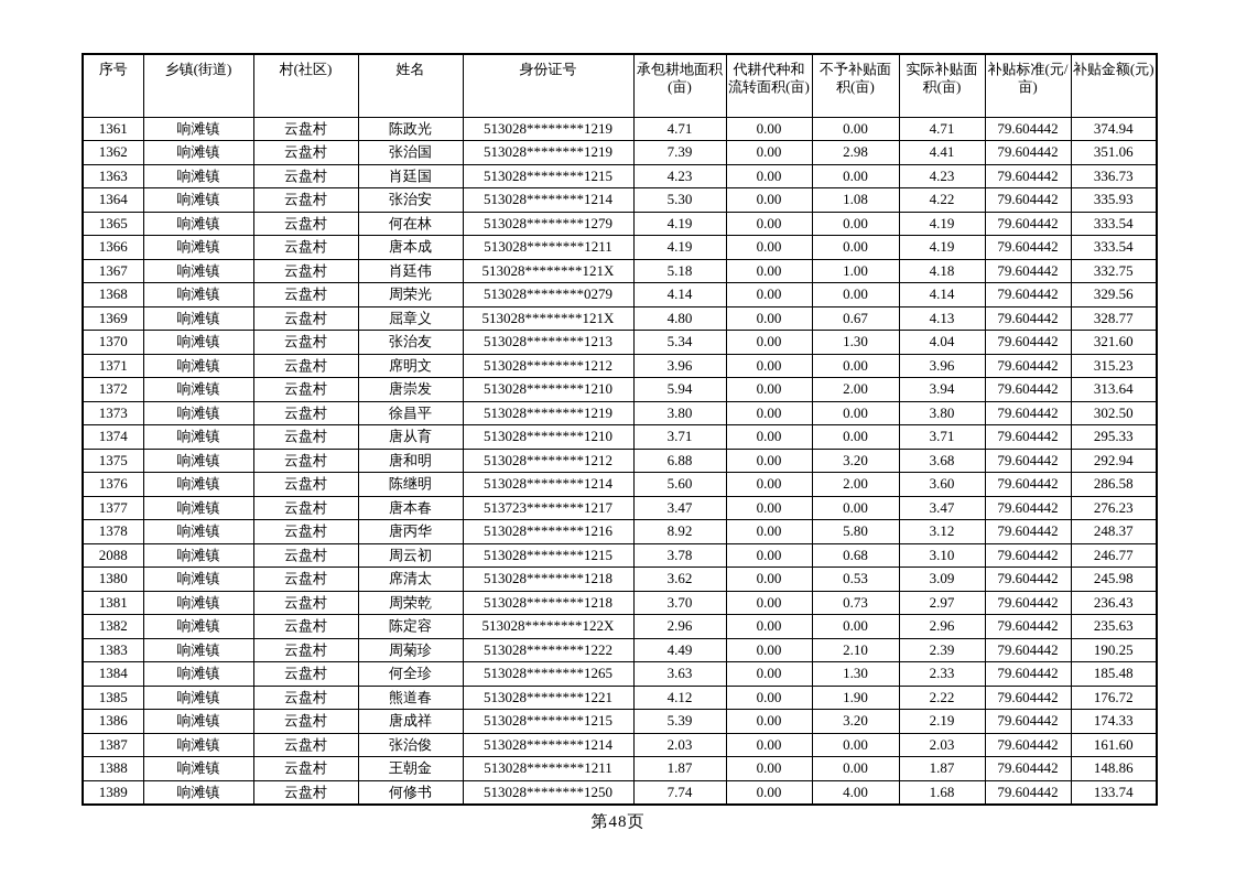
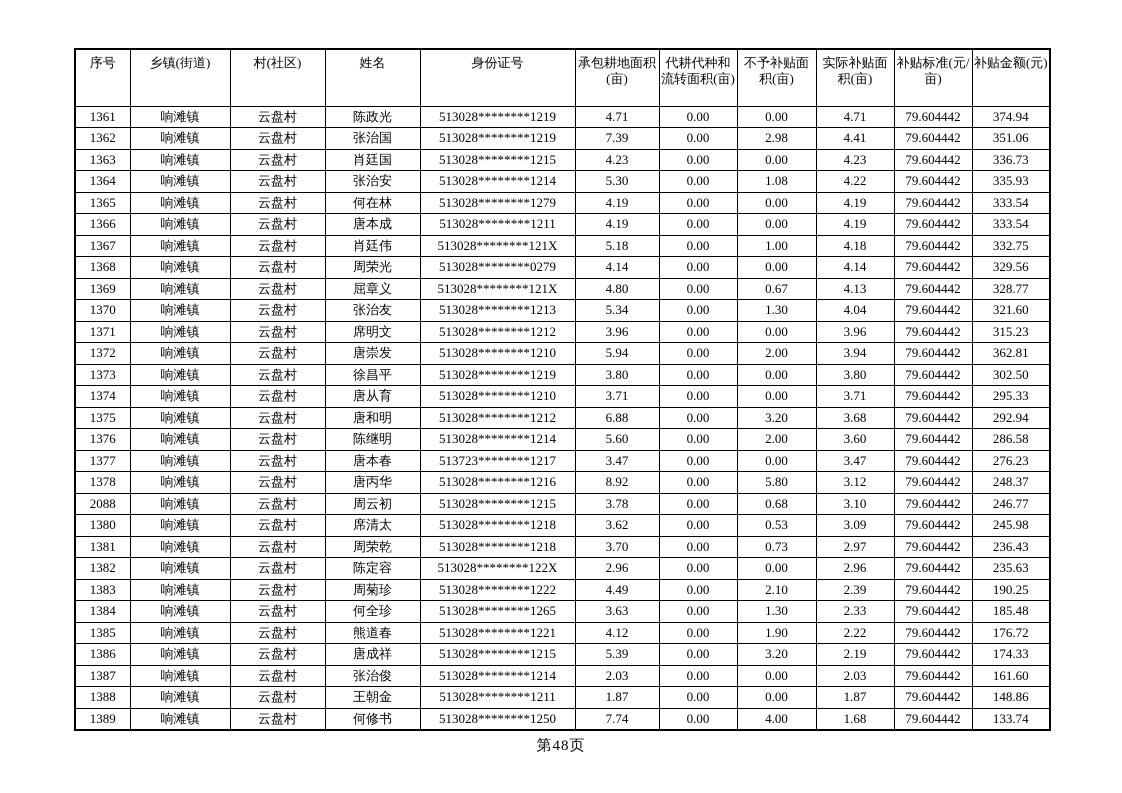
  序号	乡镇(街道)	村(社区)	姓名	身份证号	承包耕地面积(亩)	代耕代种和流转面积(亩)	不予补贴面积(亩)	实际补贴面积(亩)	补贴标准(元/亩)	补贴金额(元)
  1361	响滩镇	云盘村	陈政光	513028********1219	4.71	0.00	0.00	4.71	79.604442	374.94
  1362	响滩镇	云盘村	张治国	513028********1219	7.39	0.00	2.98	4.41	79.604442	351.06
  1363	响滩镇	云盘村	肖廷国	513028********1215	4.23	0.00	0.00	4.23	79.604442	336.73
  1364	响滩镇	云盘村	张治安	513028********1214	5.30	0.00	1.08	4.22	79.604442	335.93
  1365	响滩镇	云盘村	何在林	513028********1279	4.19	0.00	0.00	4.19	79.604442	333.54
  1366	响滩镇	云盘村	唐本成	513028********1211	4.19	0.00	0.00	4.19	79.604442	333.54
  1367	响滩镇	云盘村	肖廷伟	513028********121X	5.18	0.00	1.00	4.18	79.604442	332.75
  1368	响滩镇	云盘村	周荣光	513028********0279	4.14	0.00	0.00	4.14	79.604442	329.56
  1369	响滩镇	云盘村	屈章义	513028********121X	4.80	0.00	0.67	4.13	79.604442	328.77
  1370	响滩镇	云盘村	张治友	513028********1213	5.34	0.00	1.30	4.04	79.604442	321.60
  1371	响滩镇	云盘村	席明文	513028********1212	3.96	0.00	0.00	3.96	79.604442	315.23
- 1372	响滩镇	云盘村	唐崇发	513028********1210	5.94	0.00	2.00	3.94	79.604442	313.64
+ 1372	响滩镇	云盘村	唐崇发	513028********1210	5.94	0.00	2.00	3.94	79.604442	362.81
  1373	响滩镇	云盘村	徐昌平	513028********1219	3.80	0.00	0.00	3.80	79.604442	302.50
  1374	响滩镇	云盘村	唐从育	513028********1210	3.71	0.00	0.00	3.71	79.604442	295.33
  1375	响滩镇	云盘村	唐和明	513028********1212	6.88	0.00	3.20	3.68	79.604442	292.94
  1376	响滩镇	云盘村	陈继明	513028********1214	5.60	0.00	2.00	3.60	79.604442	286.58
  1377	响滩镇	云盘村	唐本春	513723********1217	3.47	0.00	0.00	3.47	79.604442	276.23
  1378	响滩镇	云盘村	唐丙华	513028********1216	8.92	0.00	5.80	3.12	79.604442	248.37
  2088	响滩镇	云盘村	周云初	513028********1215	3.78	0.00	0.68	3.10	79.604442	246.77
  1380	响滩镇	云盘村	席清太	513028********1218	3.62	0.00	0.53	3.09	79.604442	245.98
  1381	响滩镇	云盘村	周荣乾	513028********1218	3.70	0.00	0.73	2.97	79.604442	236.43
  1382	响滩镇	云盘村	陈定容	513028********122X	2.96	0.00	0.00	2.96	79.604442	235.63
  1383	响滩镇	云盘村	周菊珍	513028********1222	4.49	0.00	2.10	2.39	79.604442	190.25
  1384	响滩镇	云盘村	何全珍	513028********1265	3.63	0.00	1.30	2.33	79.604442	185.48
  1385	响滩镇	云盘村	熊道春	513028********1221	4.12	0.00	1.90	2.22	79.604442	176.72
  1386	响滩镇	云盘村	唐成祥	513028********1215	5.39	0.00	3.20	2.19	79.604442	174.33
  1387	响滩镇	云盘村	张治俊	513028********1214	2.03	0.00	0.00	2.03	79.604442	161.60
  1388	响滩镇	云盘村	王朝金	513028********1211	1.87	0.00	0.00	1.87	79.604442	148.86
  1389	响滩镇	云盘村	何修书	513028********1250	7.74	0.00	4.00	1.68	79.604442	133.74
  第48页
